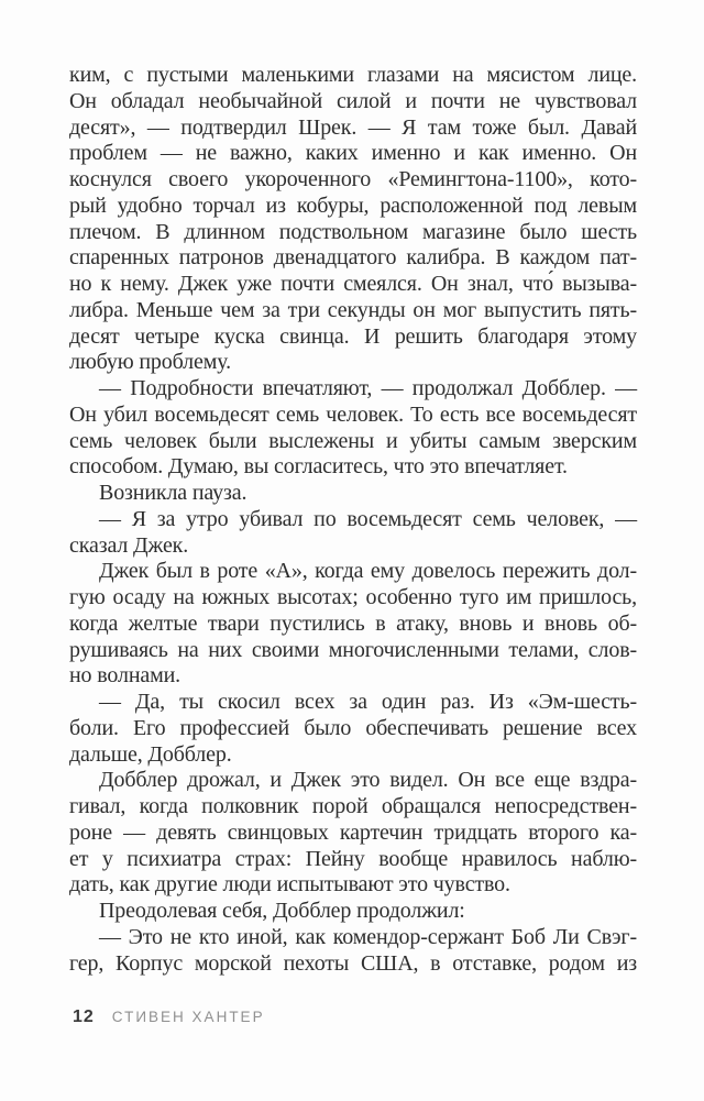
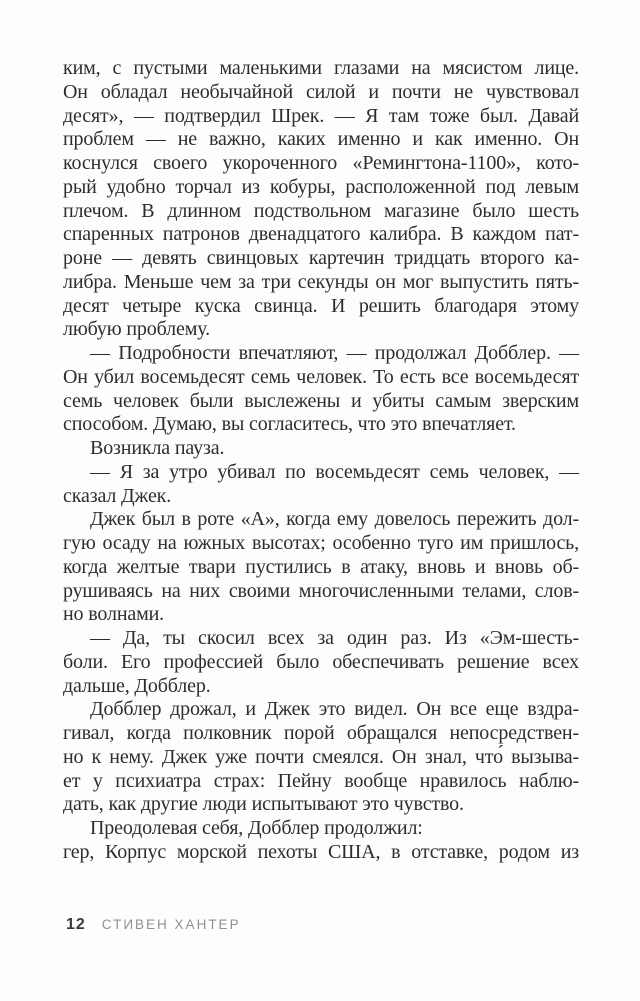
  ким, с пустыми маленькими глазами на мясистом лице.
  Он обладал необычайной силой и почти не чувствовал
  десят», — подтвердил Шрек. — Я там тоже был. Давай
  проблем — не важно, каких именно и как именно. Он
  коснулся своего укороченного «Ремингтона-1100», кото-
  рый удобно торчал из кобуры, расположенной под левым
  плечом. В длинном подствольном магазине было шесть
  спаренных патронов двенадцатого калибра. В каждом пат-
- но к нему. Джек уже почти смеялся. Он знал, что́ вызыва-
+ роне — девять свинцовых картечин тридцать второго ка-
  либра. Меньше чем за три секунды он мог выпустить пять-
  десят четыре куска свинца. И решить благодаря этому
  любую проблему.
  — Подробности впечатляют, — продолжал Добблер. —
  Он убил восемьдесят семь человек. То есть все восемьдесят
  семь человек были выслежены и убиты самым зверским
  способом. Думаю, вы согласитесь, что это впечатляет.
  Возникла пауза.
  — Я за утро убивал по восемьдесят семь человек, —
  сказал Джек.
  Джек был в роте «А», когда ему довелось пережить дол-
  гую осаду на южных высотах; особенно туго им пришлось,
  когда желтые твари пустились в атаку, вновь и вновь об-
  рушиваясь на них своими многочисленными телами, слов-
  но волнами.
  — Да, ты скосил всех за один раз. Из «Эм-шесть-
  боли. Его профессией было обеспечивать решение всех
  дальше, Добблер.
  Добблер дрожал, и Джек это видел. Он все еще вздра-
  гивал, когда полковник порой обращался непосредствен-
- роне — девять свинцовых картечин тридцать второго ка-
+ но к нему. Джек уже почти смеялся. Он знал, что́ вызыва-
  ет у психиатра страх: Пейну вообще нравилось наблю-
  дать, как другие люди испытывают это чувство.
  Преодолевая себя, Добблер продолжил:
- — Это не кто иной, как комендор-сержант Боб Ли Свэг-
  гер, Корпус морской пехоты США, в отставке, родом из
  12
  СТИВЕН ХАНТЕР
